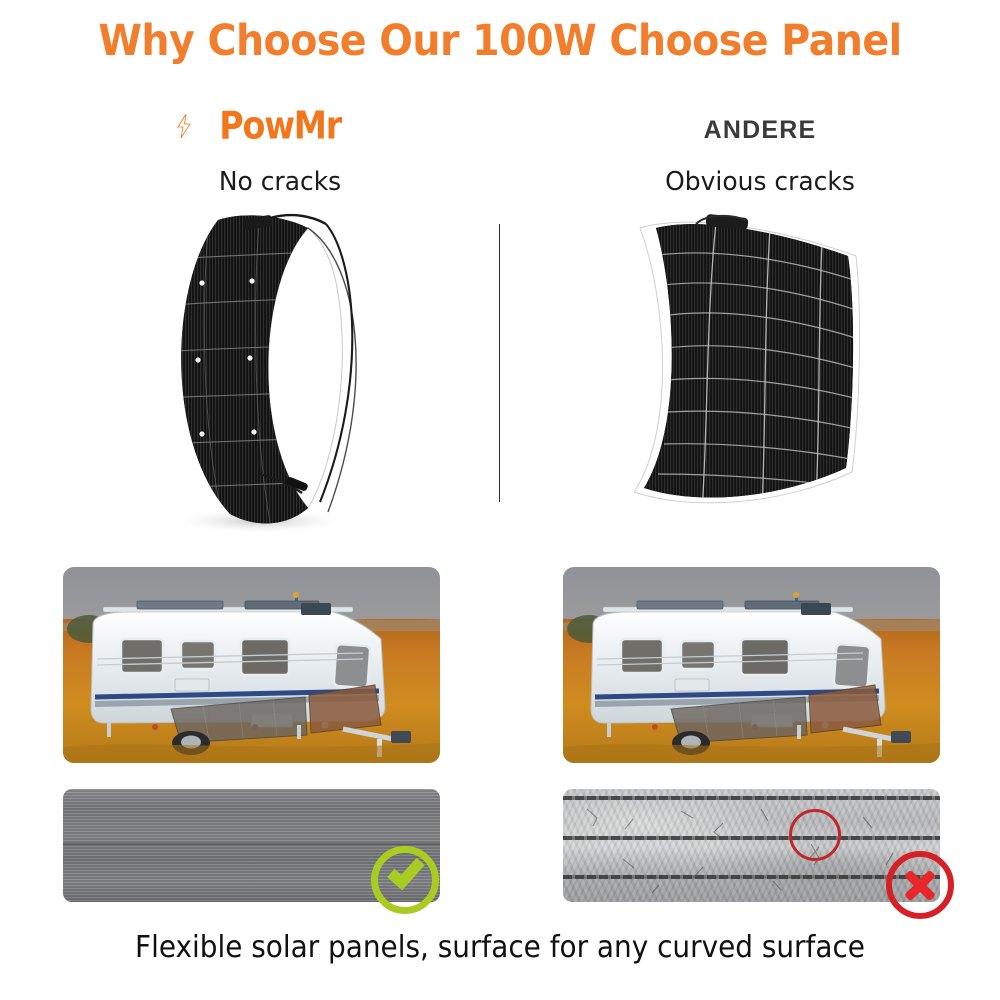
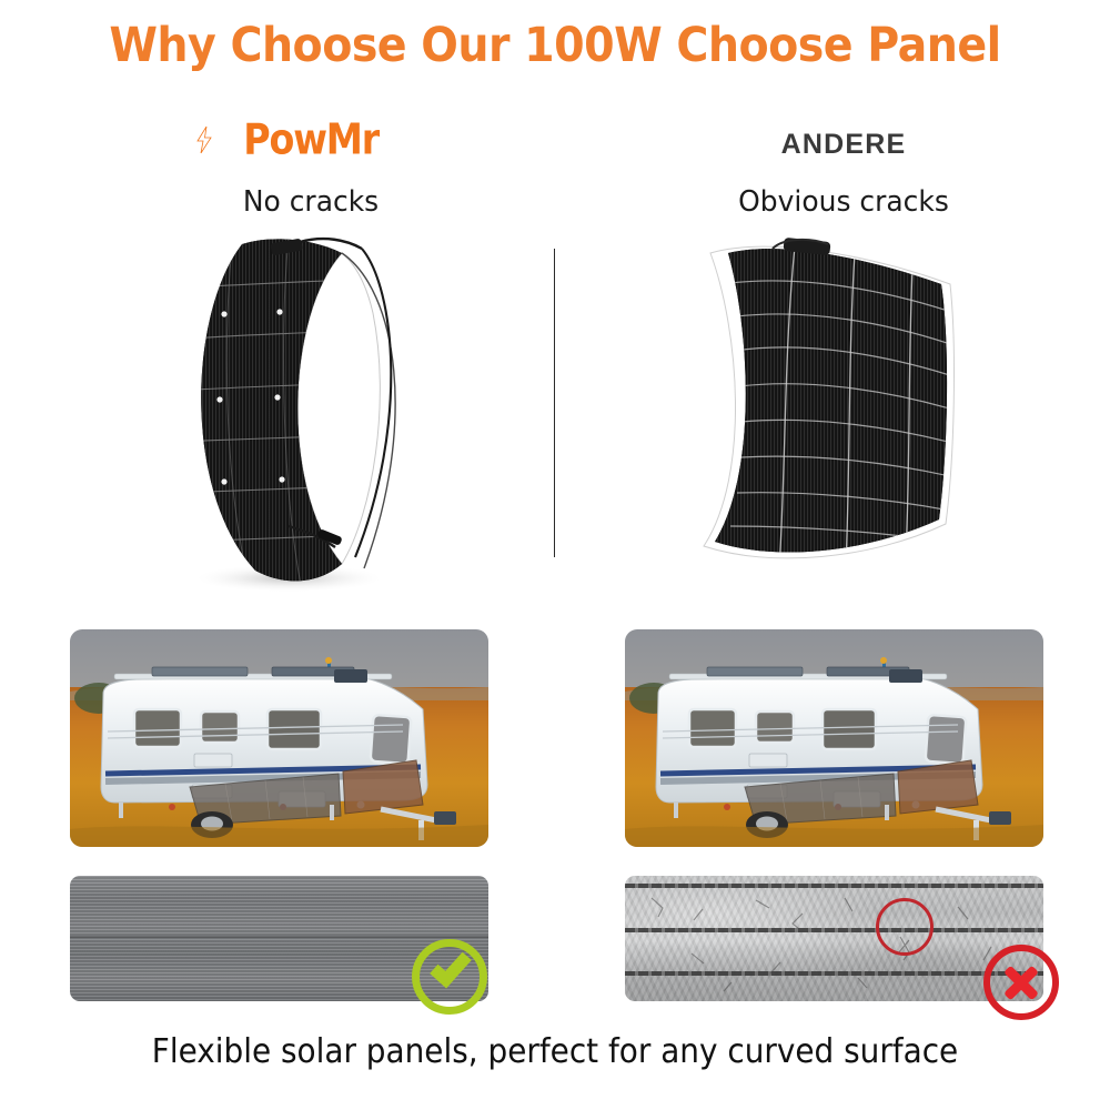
  Why Choose Our 100W Choose Panel
  PowMr
  ANDERE
  No cracks
  Obvious cracks
- Flexible solar panels, surface for any curved surface
+ Flexible solar panels, perfect for any curved surface
